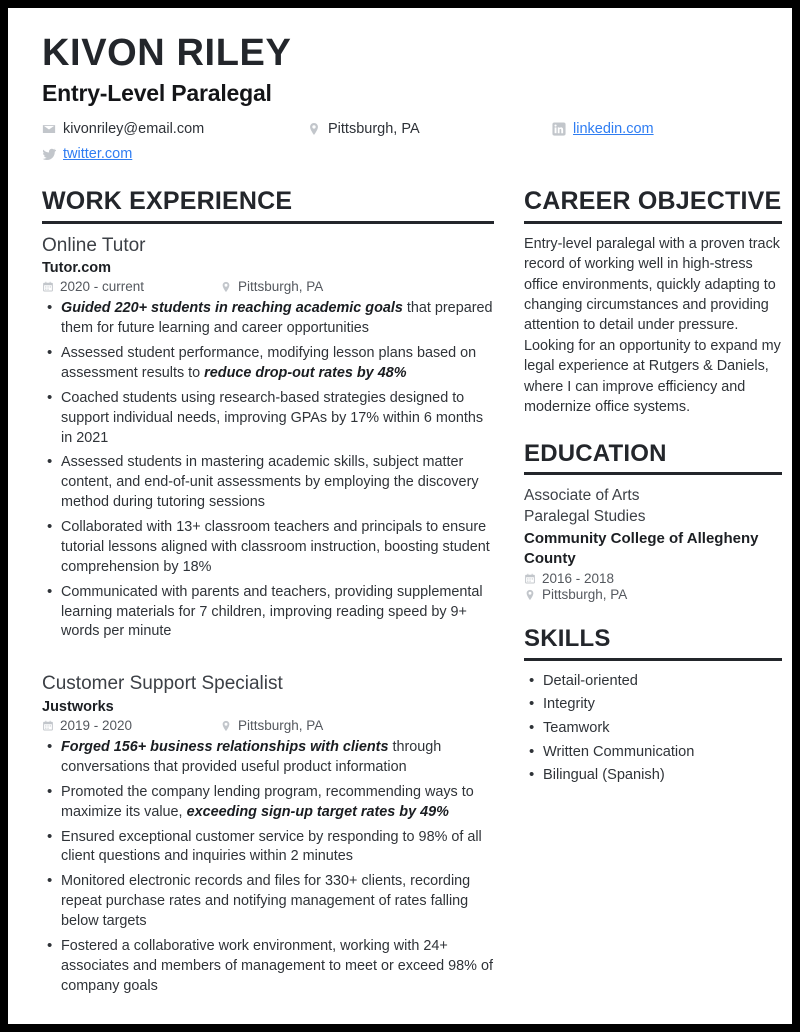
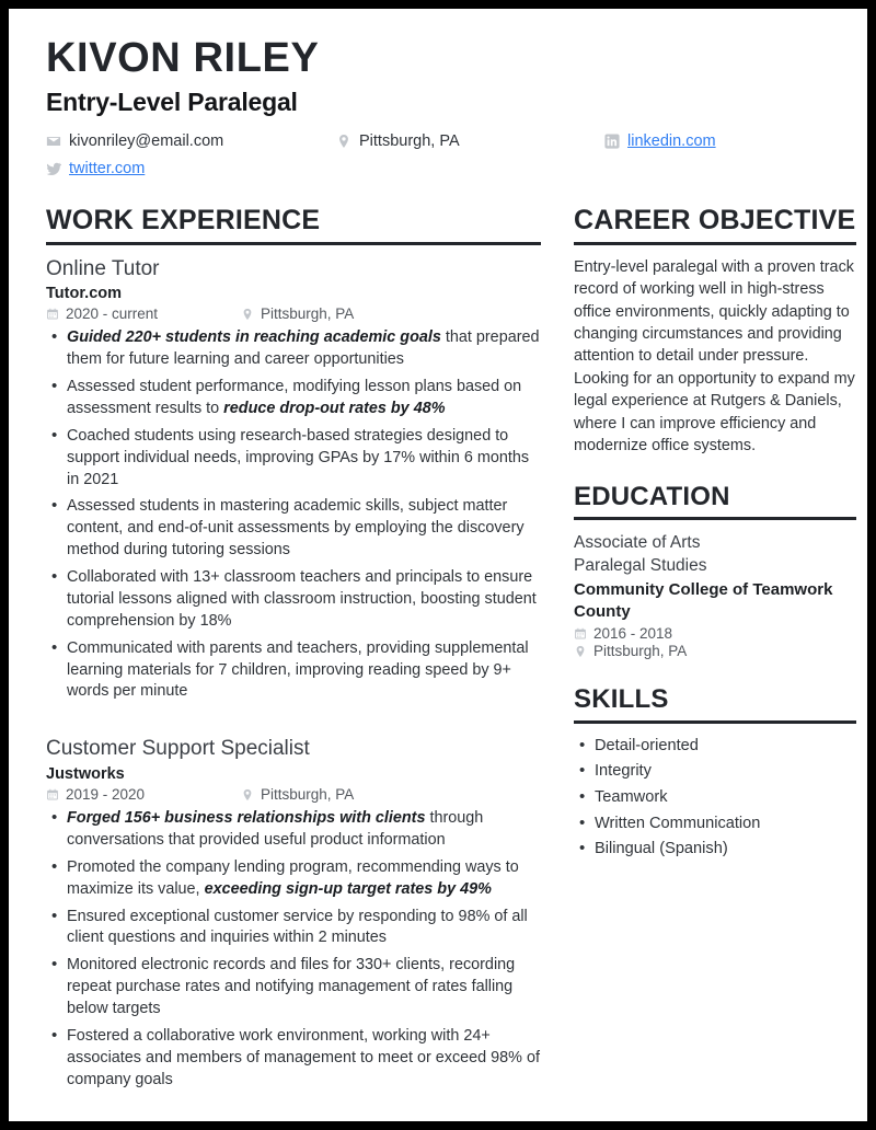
  KIVON RILEY
  Entry-Level Paralegal
  kivonriley@email.com
  Pittsburgh, PA
  linkedin.com
  twitter.com
  WORK EXPERIENCE
  Online Tutor
  Tutor.com
  2020 - current
  Pittsburgh, PA
  Guided 220+ students in reaching academic goals that prepared them for future learning and career opportunities
  Assessed student performance, modifying lesson plans based on assessment results to reduce drop-out rates by 48%
  Coached students using research-based strategies designed to support individual needs, improving GPAs by 17% within 6 months in 2021
  Assessed students in mastering academic skills, subject matter content, and end-of-unit assessments by employing the discovery method during tutoring sessions
  Collaborated with 13+ classroom teachers and principals to ensure tutorial lessons aligned with classroom instruction, boosting student comprehension by 18%
  Communicated with parents and teachers, providing supplemental learning materials for 7 children, improving reading speed by 9+ words per minute
  Customer Support Specialist
  Justworks
  2019 - 2020
  Pittsburgh, PA
  Forged 156+ business relationships with clients through conversations that provided useful product information
  Promoted the company lending program, recommending ways to maximize its value, exceeding sign-up target rates by 49%
  Ensured exceptional customer service by responding to 98% of all client questions and inquiries within 2 minutes
  Monitored electronic records and files for 330+ clients, recording repeat purchase rates and notifying management of rates falling below targets
  Fostered a collaborative work environment, working with 24+ associates and members of management to meet or exceed 98% of company goals
  CAREER OBJECTIVE
  Entry-level paralegal with a proven track record of working well in high-stress office environments, quickly adapting to changing circumstances and providing attention to detail under pressure. Looking for an opportunity to expand my legal experience at Rutgers & Daniels, where I can improve efficiency and modernize office systems.
  EDUCATION
  Associate of Arts
  Paralegal Studies
- Community College of Allegheny County
+ Community College of Teamwork County
  2016 - 2018
  Pittsburgh, PA
  SKILLS
  Detail-oriented
  Integrity
  Teamwork
  Written Communication
  Bilingual (Spanish)
